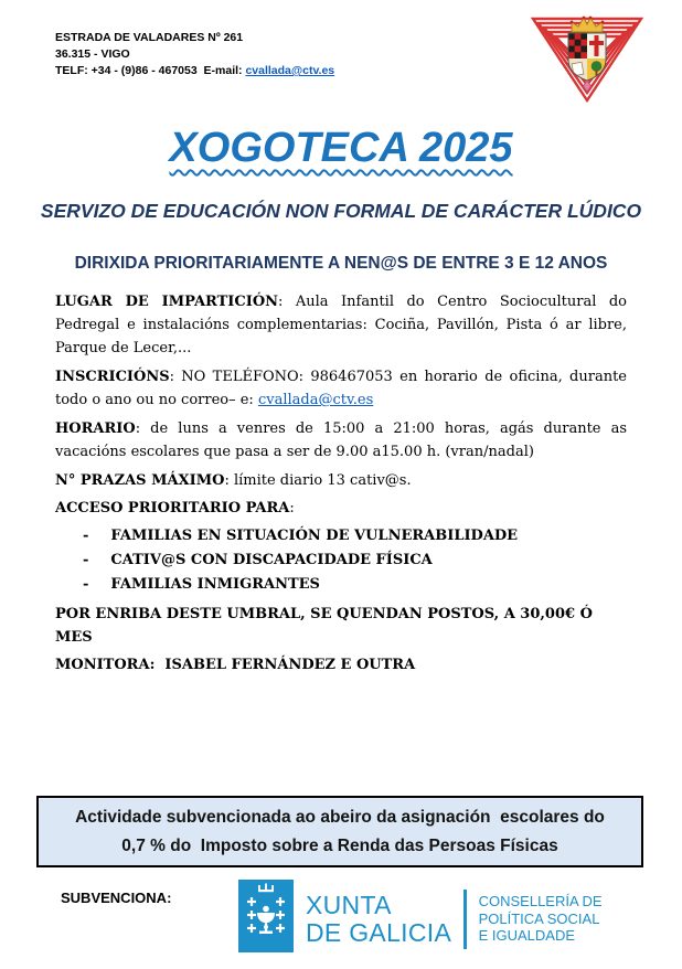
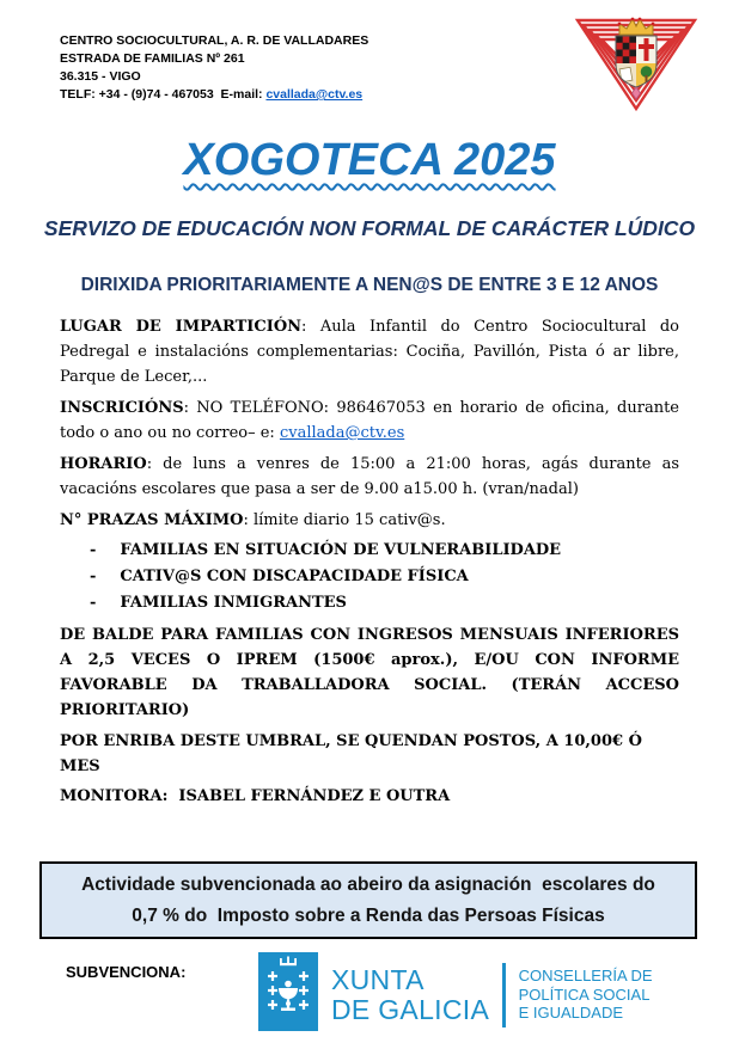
+ CENTRO SOCIOCULTURAL, A. R. DE VALLADARES
- ESTRADA DE VALADARES Nº 261
+ ESTRADA DE FAMILIAS Nº 261
  36.315 - VIGO
- TELF: +34 - (9)86 - 467053 E-mail: cvallada@ctv.es
+ TELF: +34 - (9)74 - 467053 E-mail: cvallada@ctv.es
  XOGOTECA 2025
  SERVIZO DE EDUCACIÓN NON FORMAL DE CARÁCTER LÚDICO
  DIRIXIDA PRIORITARIAMENTE A NEN@S DE ENTRE 3 E 12 ANOS
  LUGAR DE IMPARTICIÓN: Aula Infantil do Centro Sociocultural do Pedregal e instalacións complementarias: Cociña, Pavillón, Pista ó ar libre, Parque de Lecer,...
  INSCRICIÓNS: NO TELÉFONO: 986467053 en horario de oficina, durante todo o ano ou no correo– e: cvallada@ctv.es
  HORARIO: de luns a venres de 15:00 a 21:00 horas, agás durante as vacacións escolares que pasa a ser de 9.00 a15.00 h. (vran/nadal)
- N° PRAZAS MÁXIMO: límite diario 13 cativ@s.
+ N° PRAZAS MÁXIMO: límite diario 15 cativ@s.
- ACCESO PRIORITARIO PARA:
  -
  FAMILIAS EN SITUACIÓN DE VULNERABILIDADE
  -
  CATIV@S CON DISCAPACIDADE FÍSICA
  -
  FAMILIAS INMIGRANTES
+ DE BALDE PARA FAMILIAS CON INGRESOS MENSUAIS INFERIORES A 2,5 VECES O IPREM (1500€ aprox.), E/OU CON INFORME FAVORABLE DA TRABALLADORA SOCIAL. (TERÁN ACCESO PRIORITARIO)
- POR ENRIBA DESTE UMBRAL, SE QUENDAN POSTOS, A 30,00€ Ó MES
+ POR ENRIBA DESTE UMBRAL, SE QUENDAN POSTOS, A 10,00€ Ó MES
  MONITORA: ISABEL FERNÁNDEZ E OUTRA
  Actividade subvencionada ao abeiro da asignación escolares do
  0,7 % do Imposto sobre a Renda das Persoas Físicas
  SUBVENCIONA:
  XUNTA
  DE GALICIA
  CONSELLERÍA DE
  POLÍTICA SOCIAL
  E IGUALDADE
